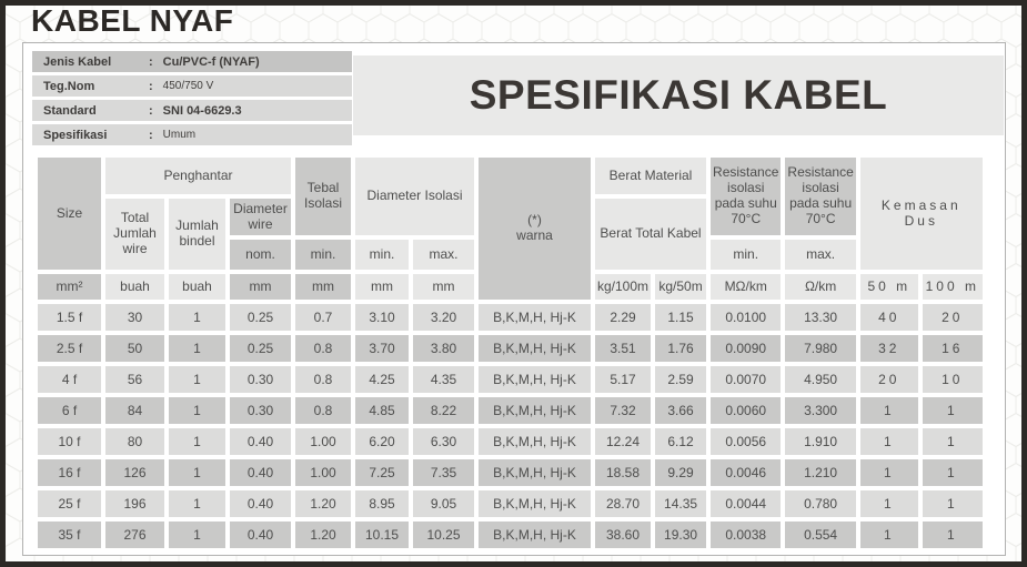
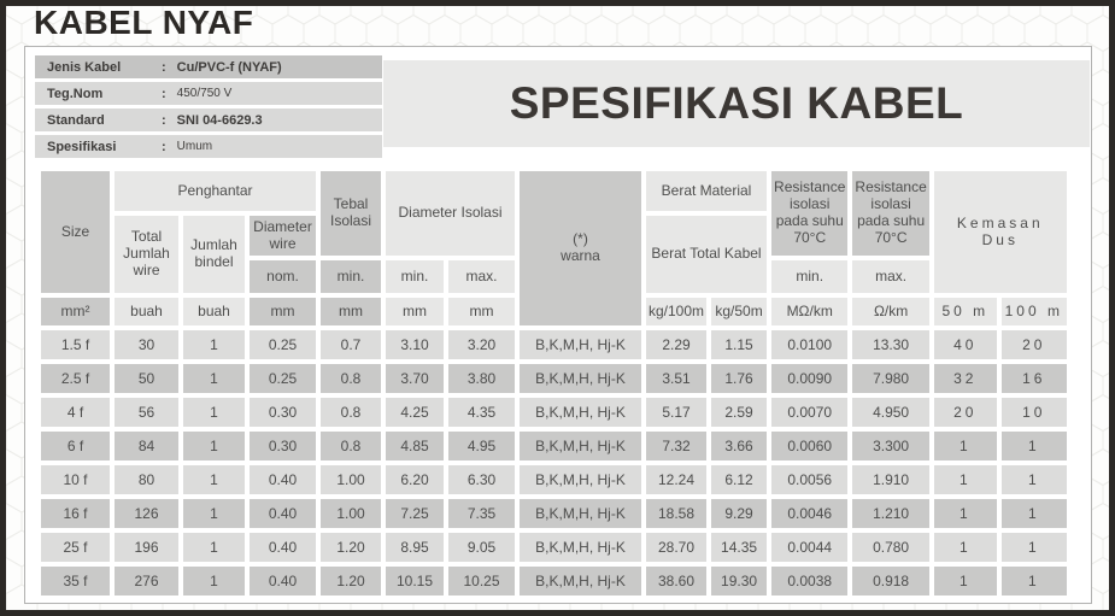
  KABEL NYAF
  Jenis Kabel
  :
  Cu/PVC-f (NYAF)
  Teg.Nom
  :
  450/750 V
  Standard
  :
  SNI 04-6629.3
  Spesifikasi
  :
  Umum
  SPESIFIKASI KABEL
  Size	Penghantar	Tebal Isolasi	Diameter Isolasi	(*) warna	Berat Material	Resistance isolasi pada suhu 70°C	Resistance isolasi pada suhu 70°C	Kemasan Dus
  Total Jumlah wire	Jumlah bindel	Diameter wire	Berat Total Kabel
  nom.	min.	min.	max.	min.	max.
  mm²	buah	buah	mm	mm	mm	mm	kg/100m	kg/50m	MΩ/km	Ω/km	50 m	100 m
  1.5 f	30	1	0.25	0.7	3.10	3.20	B,K,M,H, Hj-K	2.29	1.15	0.0100	13.30	40	20
  2.5 f	50	1	0.25	0.8	3.70	3.80	B,K,M,H, Hj-K	3.51	1.76	0.0090	7.980	32	16
  4 f	56	1	0.30	0.8	4.25	4.35	B,K,M,H, Hj-K	5.17	2.59	0.0070	4.950	20	10
- 6 f	84	1	0.30	0.8	4.85	8.22	B,K,M,H, Hj-K	7.32	3.66	0.0060	3.300	1	1
+ 6 f	84	1	0.30	0.8	4.85	4.95	B,K,M,H, Hj-K	7.32	3.66	0.0060	3.300	1	1
  10 f	80	1	0.40	1.00	6.20	6.30	B,K,M,H, Hj-K	12.24	6.12	0.0056	1.910	1	1
  16 f	126	1	0.40	1.00	7.25	7.35	B,K,M,H, Hj-K	18.58	9.29	0.0046	1.210	1	1
  25 f	196	1	0.40	1.20	8.95	9.05	B,K,M,H, Hj-K	28.70	14.35	0.0044	0.780	1	1
- 35 f	276	1	0.40	1.20	10.15	10.25	B,K,M,H, Hj-K	38.60	19.30	0.0038	0.554	1	1
+ 35 f	276	1	0.40	1.20	10.15	10.25	B,K,M,H, Hj-K	38.60	19.30	0.0038	0.918	1	1
